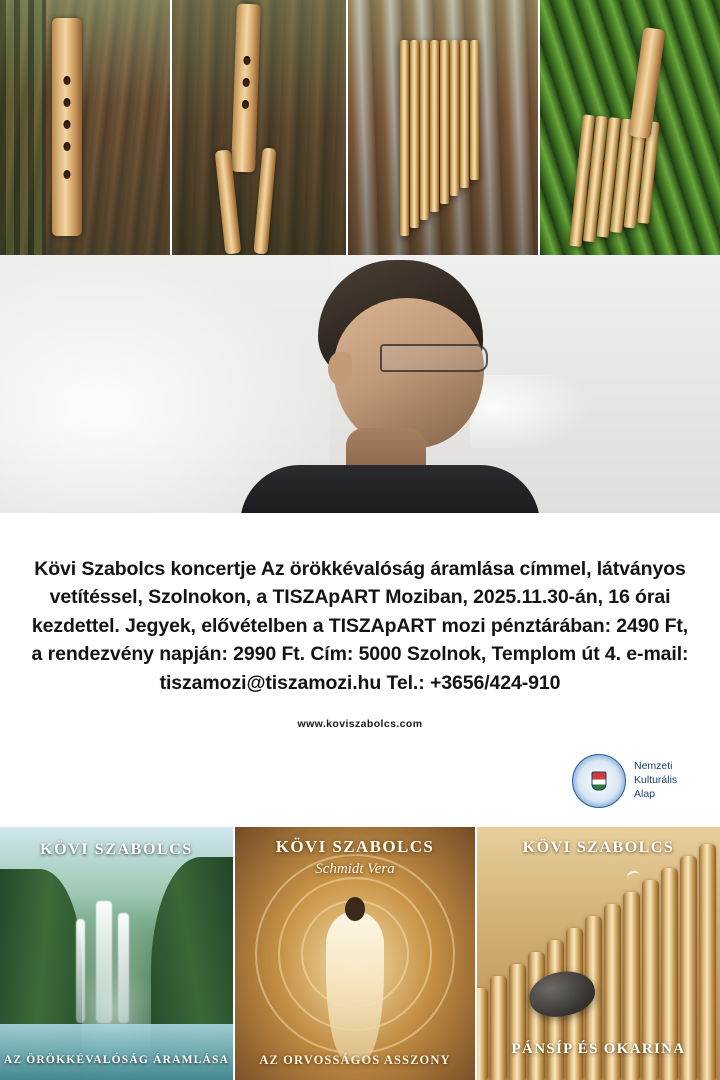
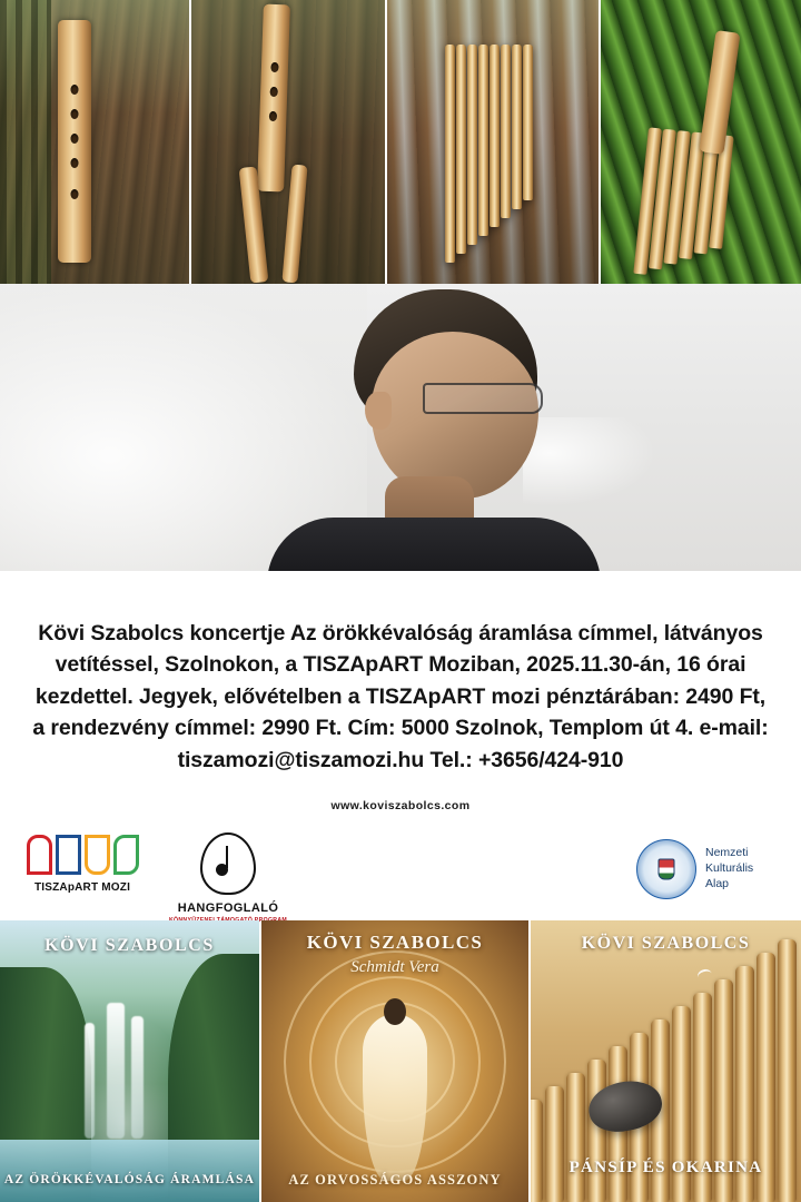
- Kövi Szabolcs koncertje Az örökkévalóság áramlása címmel, látványos vetítéssel, Szolnokon, a TISZApART Moziban, 2025.11.30-án, 16 órai kezdettel. Jegyek, elővételben a TISZApART mozi pénztárában: 2490 Ft, a rendezvény napján: 2990 Ft. Cím: 5000 Szolnok, Templom út 4. e-mail: tiszamozi@tiszamozi.hu Tel.: +3656/424-910
+ Kövi Szabolcs koncertje Az örökkévalóság áramlása címmel, látványos vetítéssel, Szolnokon, a TISZApART Moziban, 2025.11.30-án, 16 órai kezdettel. Jegyek, elővételben a TISZApART mozi pénztárában: 2490 Ft, a rendezvény címmel: 2990 Ft. Cím: 5000 Szolnok, Templom út 4. e-mail: tiszamozi@tiszamozi.hu Tel.: +3656/424-910
  www.koviszabolcs.com
+ TISZApART MOZI
+ HANGFOGLALÓ
  Nemzeti
  Kulturális
  Alap
  KÖVI SZABOLCS
  AZ ÖRÖKKÉVALÓSÁG ÁRAMLÁSA
  KÖVI SZABOLCS
  Schmidt Vera
  AZ ORVOSSÁGOS ASSZONY
  KÖVI SZABOLCS
  PÁNSÍP ÉS OKARINA
